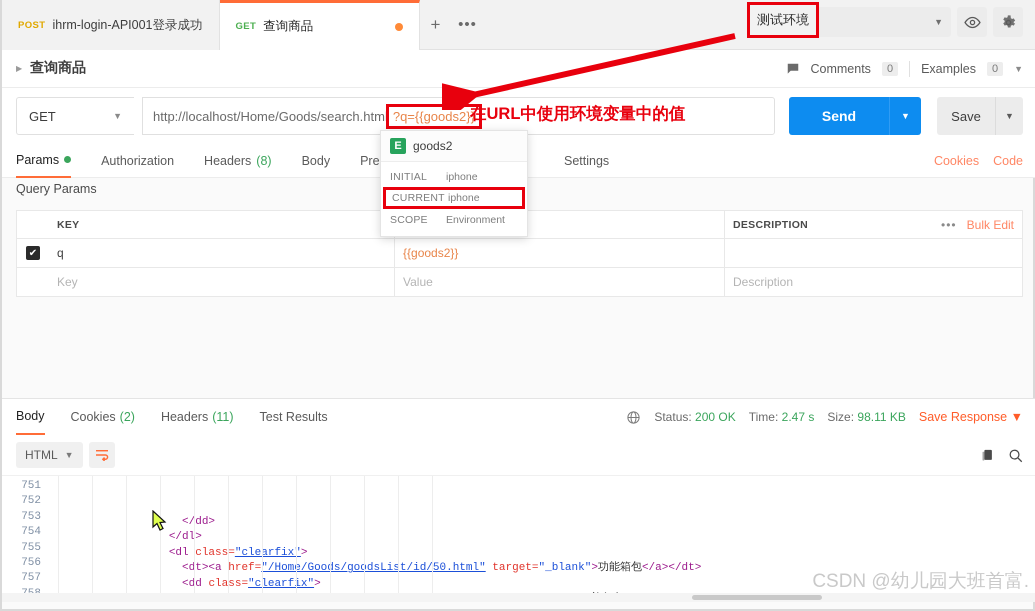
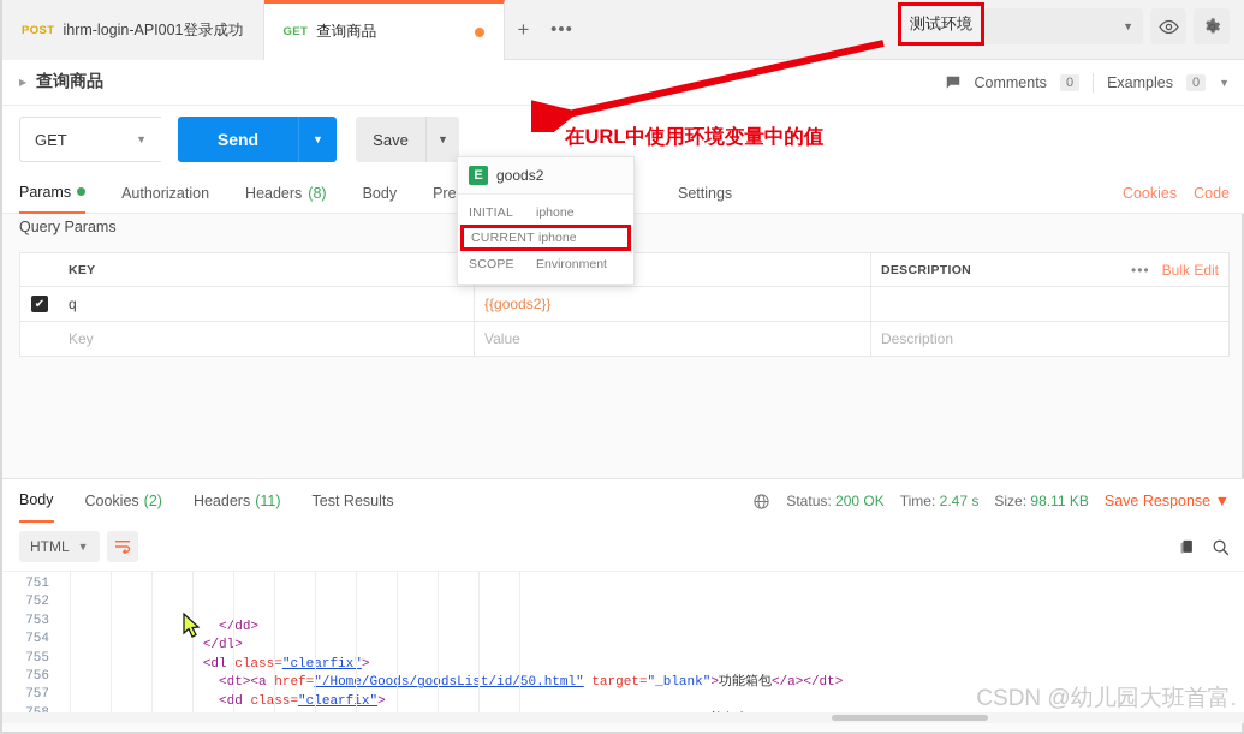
  POST
  ihrm-login-API001登录成功
  GET
  查询商品
  +
  •••
  测试环境
  ▼
  ▶
  查询商品
  Comments
  0
  Examples
  0
  ▼
  GET
  ▼
- http://localhost/Home/Goods/search.html
- ?q={{goods2}}
  Send
  ▼
  Save
  ▼
  在URL中使用环境变量中的值
  Params
  Authorization
  Headers
  (8)
  Body
  Settings
  Cookies
  Code
  Query Params
  KEY
  DESCRIPTION
  •••
  Bulk Edit
  ✔
  q
  {{goods2}}
  Key
  Value
  Description
  E
  goods2
  INITIAL
  iphone
  CURRENT
  iphone
  SCOPE
  Environment
  Body
  Cookies
  (2)
  Headers
  (11)
  Test Results
  Status: 200 OK
  Time: 2.47 s
  Size: 98.11 KB
  Save Response ▼
  HTML
  ▼
  751
  752
  753
  754
  755
  756
  757
  </dd>
  </dl>
  <dl class="clearfix">
  <dt><a href="/Home/Goos/godsList/id/50.html" target="_blank">功能箱包</a></dt>
  <dd class="clearfix">
  CSDN @幼儿园大班首富.
